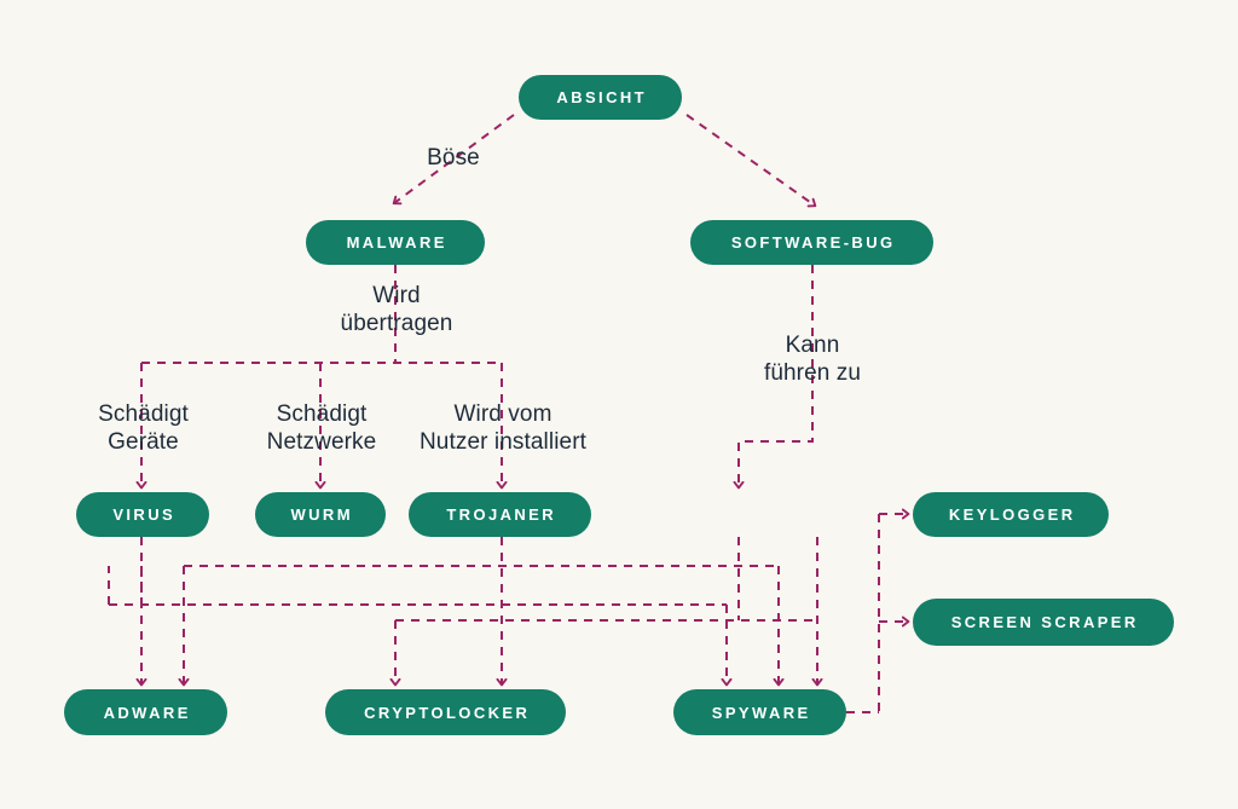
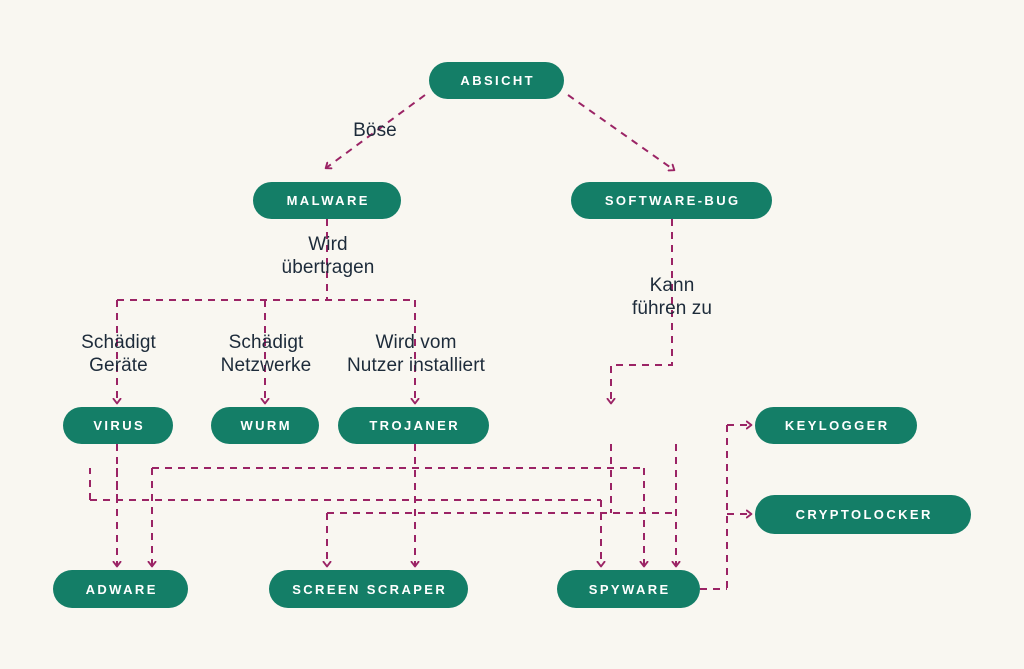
  ABSICHT
  MALWARE
  SOFTWARE-BUG
  VIRUS
  WURM
  TROJANER
  KEYLOGGER
- SCREEN SCRAPER
+ CRYPTOLOCKER
  ADWARE
- CRYPTOLOCKER
+ SCREEN SCRAPER
  SPYWARE
  Böse
  Wird
  übertragen
  Schädigt
  Geräte
  Schädigt
  Netzwerke
  Wird vom
  Nutzer installiert
  Kann
  führen zu
